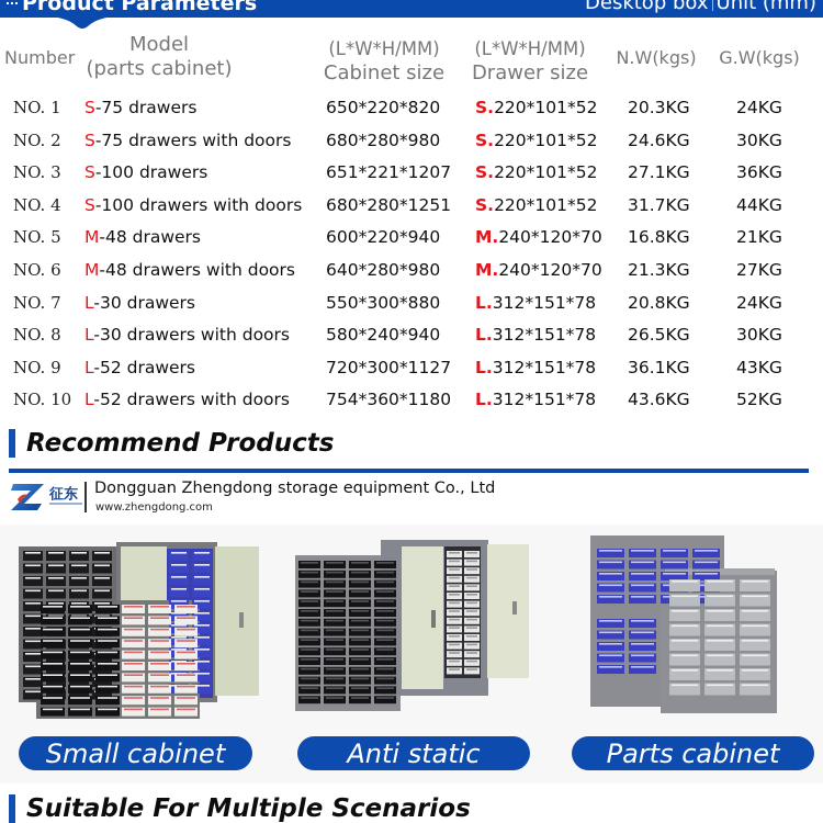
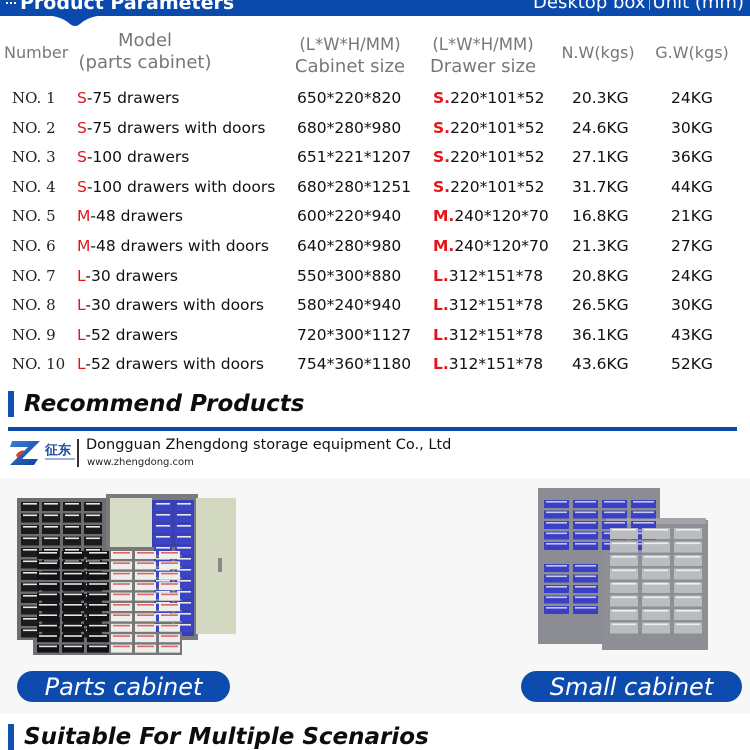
  Product Parameters
  Desktop box Unit (mm)
  Number
  Model
  (parts cabinet)
  (L*W*H/MM)
  Cabinet size
  (L*W*H/MM)
  Drawer size
  N.W(kgs)
  G.W(kgs)
  NO. 1
  S-75 drawers
  650*220*820
  S.220*101*52
  20.3KG
  24KG
  NO. 2
  S-75 drawers with doors
  680*280*980
  S.220*101*52
  24.6KG
  30KG
  NO. 3
  S-100 drawers
  651*221*1207
  S.220*101*52
  27.1KG
  36KG
  NO. 4
  S-100 drawers with doors
  680*280*1251
  S.220*101*52
  31.7KG
  44KG
  NO. 5
  M-48 drawers
  600*220*940
  M.240*120*70
  16.8KG
  21KG
  NO. 6
  M-48 drawers with doors
  640*280*980
  M.240*120*70
  21.3KG
  27KG
  NO. 7
  L-30 drawers
  550*300*880
  L.312*151*78
  20.8KG
  24KG
  NO. 8
  L-30 drawers with doors
  580*240*940
  L.312*151*78
  26.5KG
  30KG
  NO. 9
  L-52 drawers
  720*300*1127
  L.312*151*78
  36.1KG
  43KG
  NO. 10
  L-52 drawers with doors
  754*360*1180
  L.312*151*78
  43.6KG
  52KG
  Recommend Products
  征东
  Dongguan Zhengdong storage equipment Co., Ltd
  www.zhengdong.com
- Small cabinet
+ Parts cabinet
- Anti static
- Parts cabinet
+ Small cabinet
  Suitable For Multiple Scenarios
